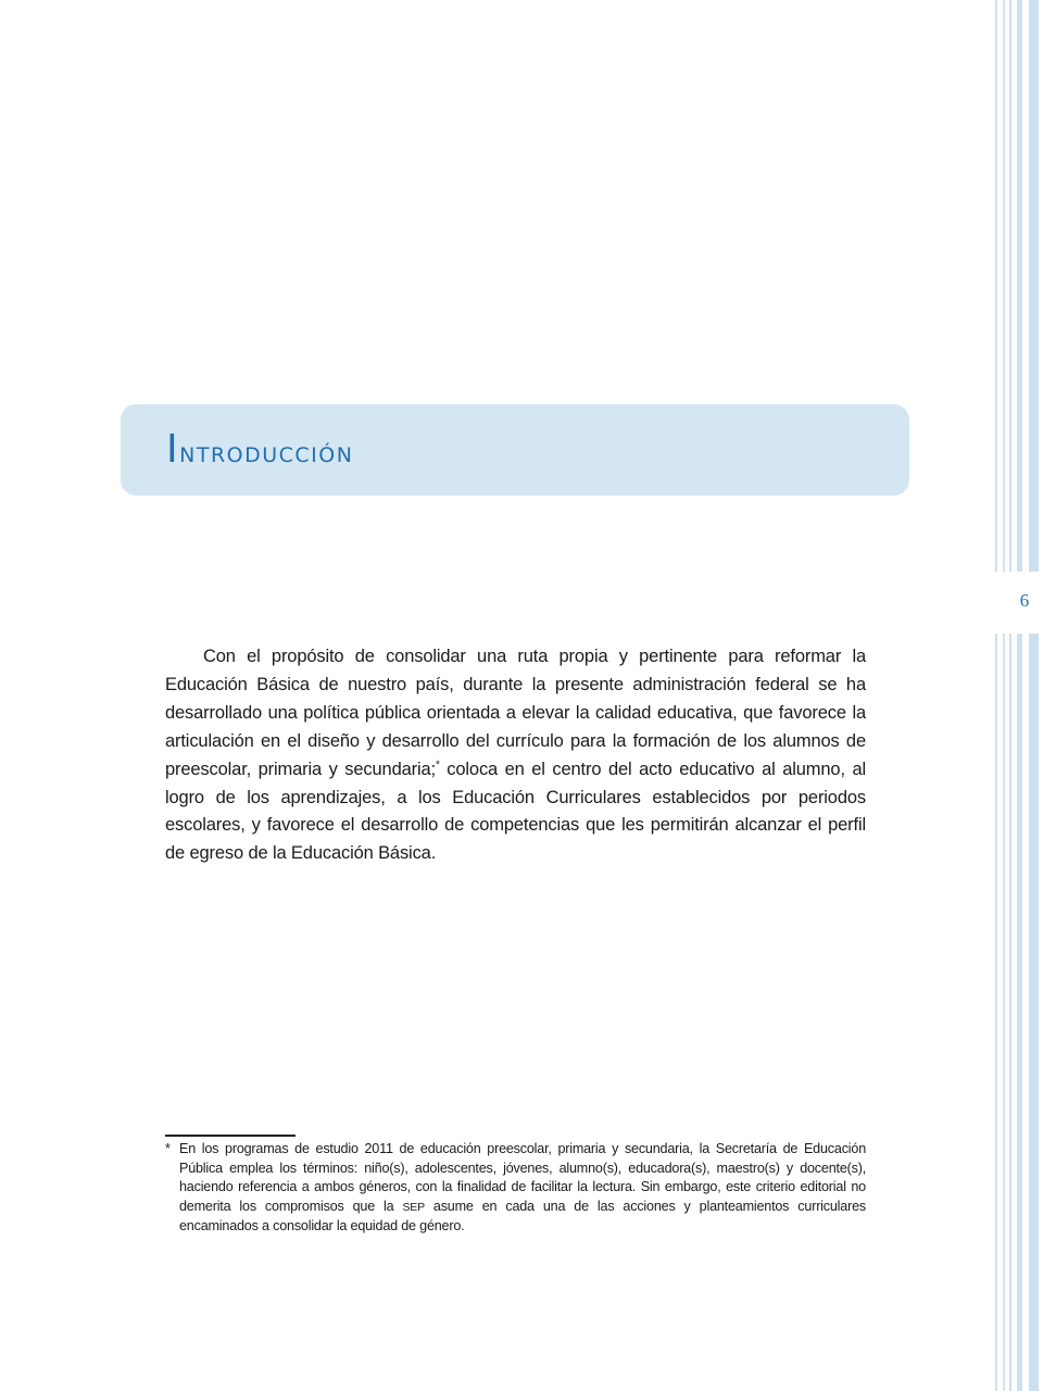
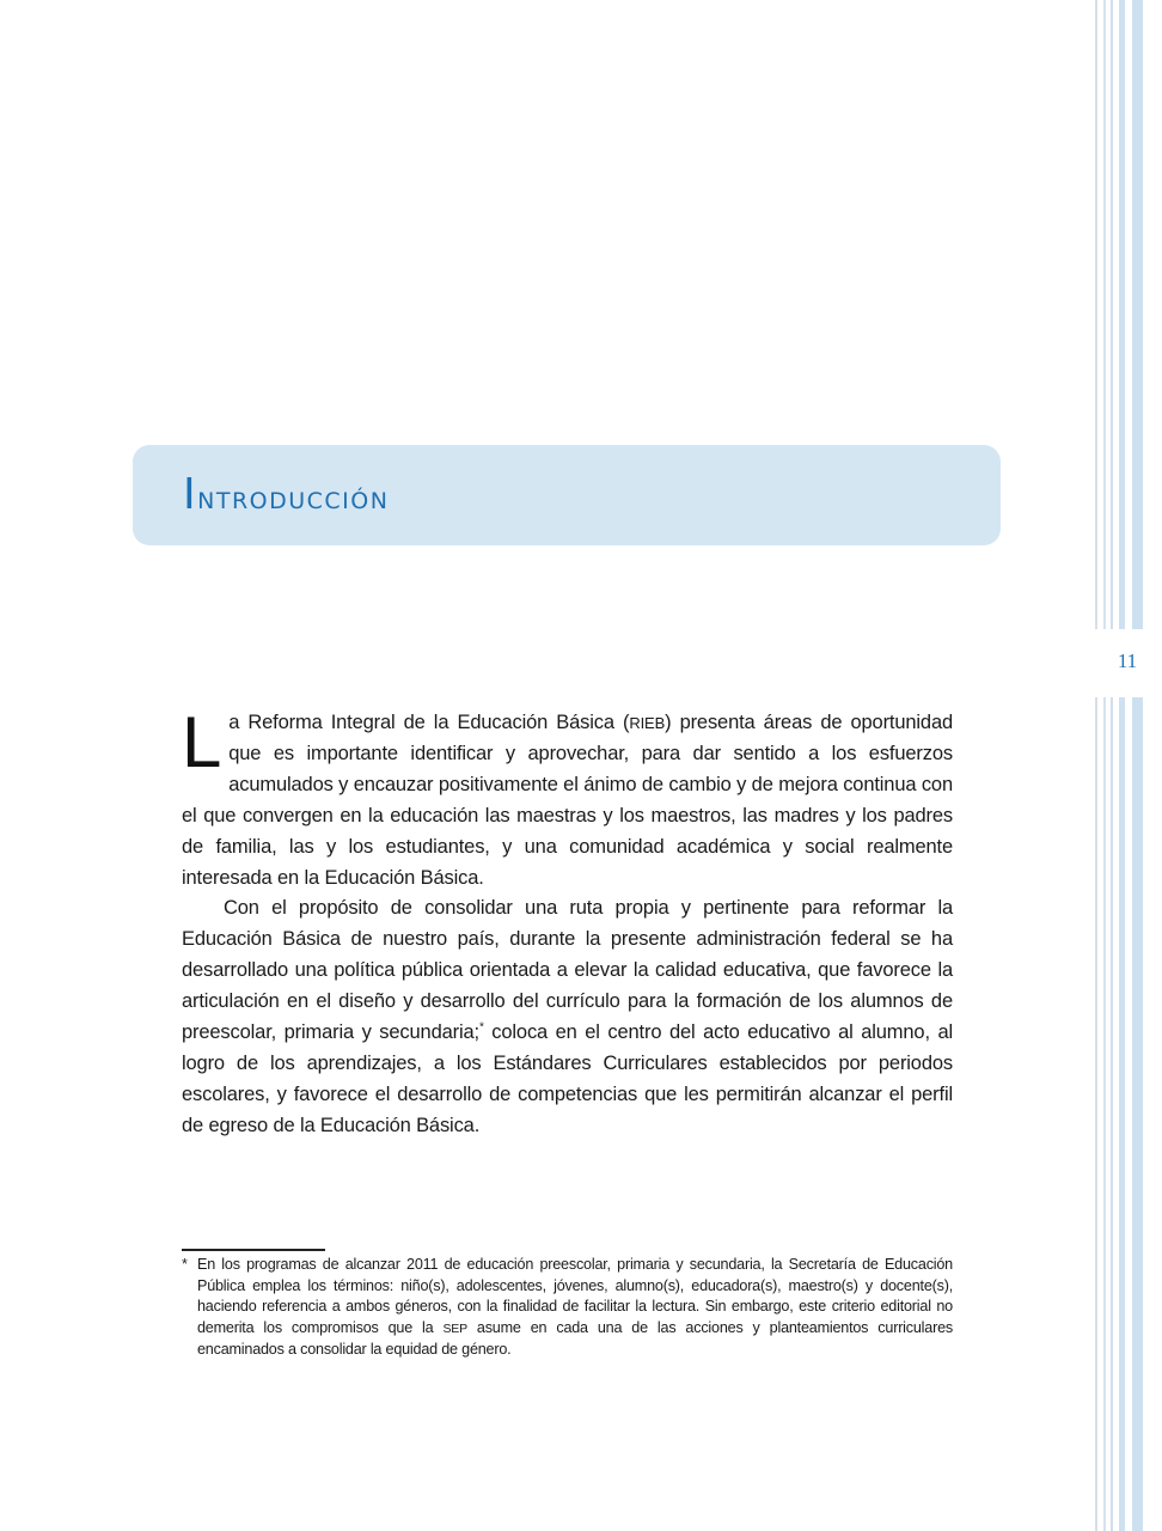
- 6
+ 11
  Introducción
+ L
+ a Reforma Integral de la Educación Básica (RIEB) presenta áreas de oportunidad que es importante identificar y aprovechar, para dar sentido a los esfuerzos acumulados y encauzar positivamente el ánimo de cambio y de mejora continua con el que convergen en la educación las maestras y los maestros, las madres y los padres de familia, las y los estudiantes, y una comunidad académica y social realmente interesada en la Educación Básica.
- Con el propósito de consolidar una ruta propia y pertinente para reformar la Educación Básica de nuestro país, durante la presente administración federal se ha desarrollado una política pública orientada a elevar la calidad educativa, que favorece la articulación en el diseño y desarrollo del currículo para la formación de los alumnos de preescolar, primaria y secundaria;* coloca en el centro del acto educativo al alumno, al logro de los aprendizajes, a los Educación Curriculares establecidos por periodos escolares, y favorece el desarrollo de competencias que les permitirán alcanzar el perfil de egreso de la Educación Básica.
+ Con el propósito de consolidar una ruta propia y pertinente para reformar la Educación Básica de nuestro país, durante la presente administración federal se ha desarrollado una política pública orientada a elevar la calidad educativa, que favorece la articulación en el diseño y desarrollo del currículo para la formación de los alumnos de preescolar, primaria y secundaria;* coloca en el centro del acto educativo al alumno, al logro de los aprendizajes, a los Estándares Curriculares establecidos por periodos escolares, y favorece el desarrollo de competencias que les permitirán alcanzar el perfil de egreso de la Educación Básica.
  *
- En los programas de estudio 2011 de educación preescolar, primaria y secundaria, la Secretaría de Educación Pública emplea los términos: niño(s), adolescentes, jóvenes, alumno(s), educadora(s), maestro(s) y docente(s), haciendo referencia a ambos géneros, con la finalidad de facilitar la lectura. Sin embargo, este criterio editorial no demerita los compromisos que la SEP asume en cada una de las acciones y planteamientos curriculares encaminados a consolidar la equidad de género.
+ En los programas de alcanzar 2011 de educación preescolar, primaria y secundaria, la Secretaría de Educación Pública emplea los términos: niño(s), adolescentes, jóvenes, alumno(s), educadora(s), maestro(s) y docente(s), haciendo referencia a ambos géneros, con la finalidad de facilitar la lectura. Sin embargo, este criterio editorial no demerita los compromisos que la SEP asume en cada una de las acciones y planteamientos curriculares encaminados a consolidar la equidad de género.
